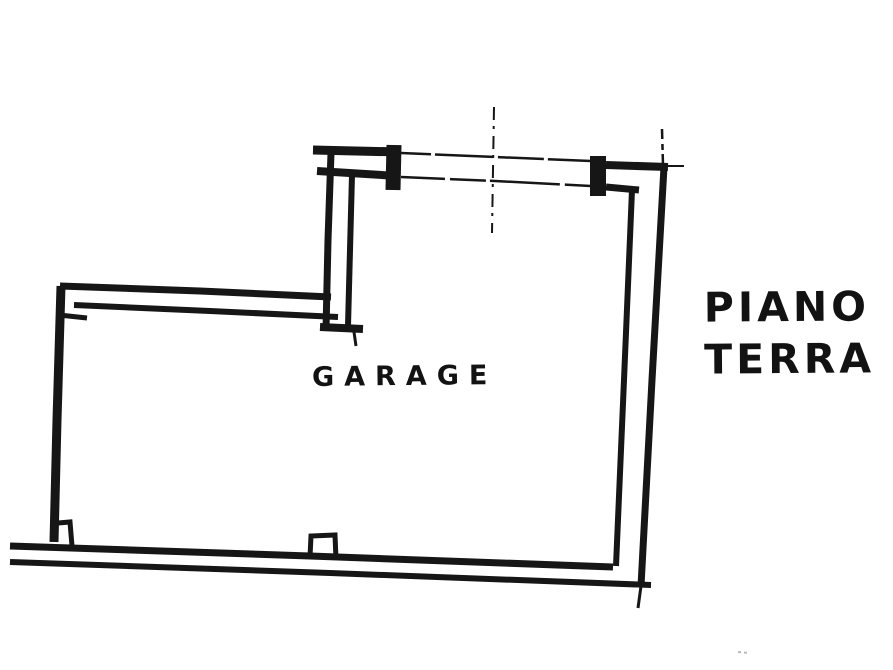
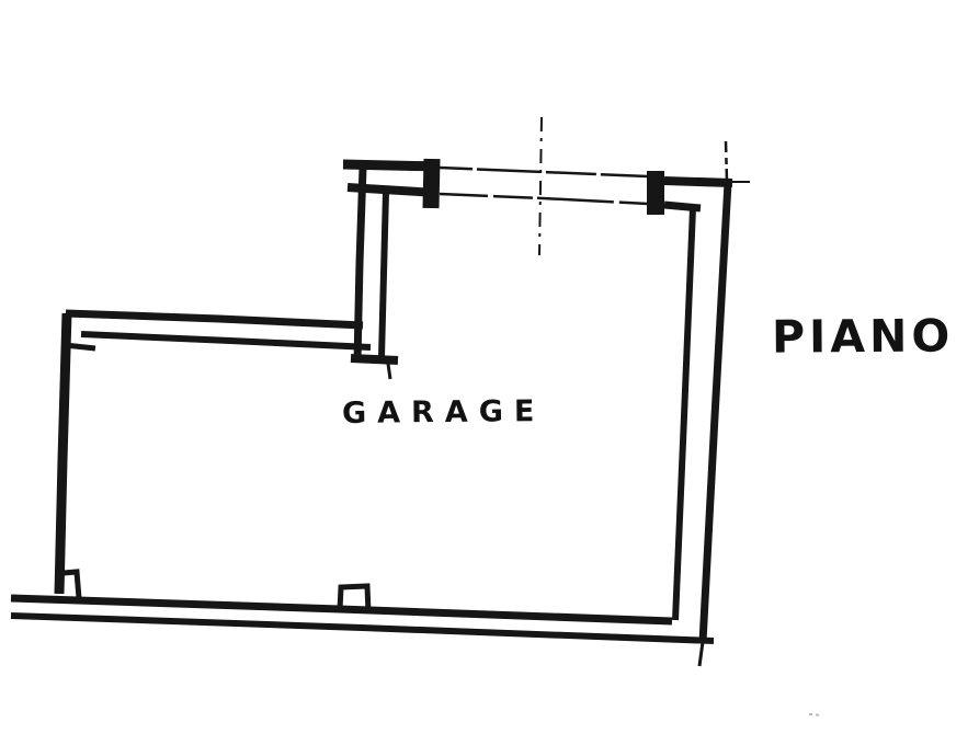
  GARAGE
  PIANO
- TERRA
